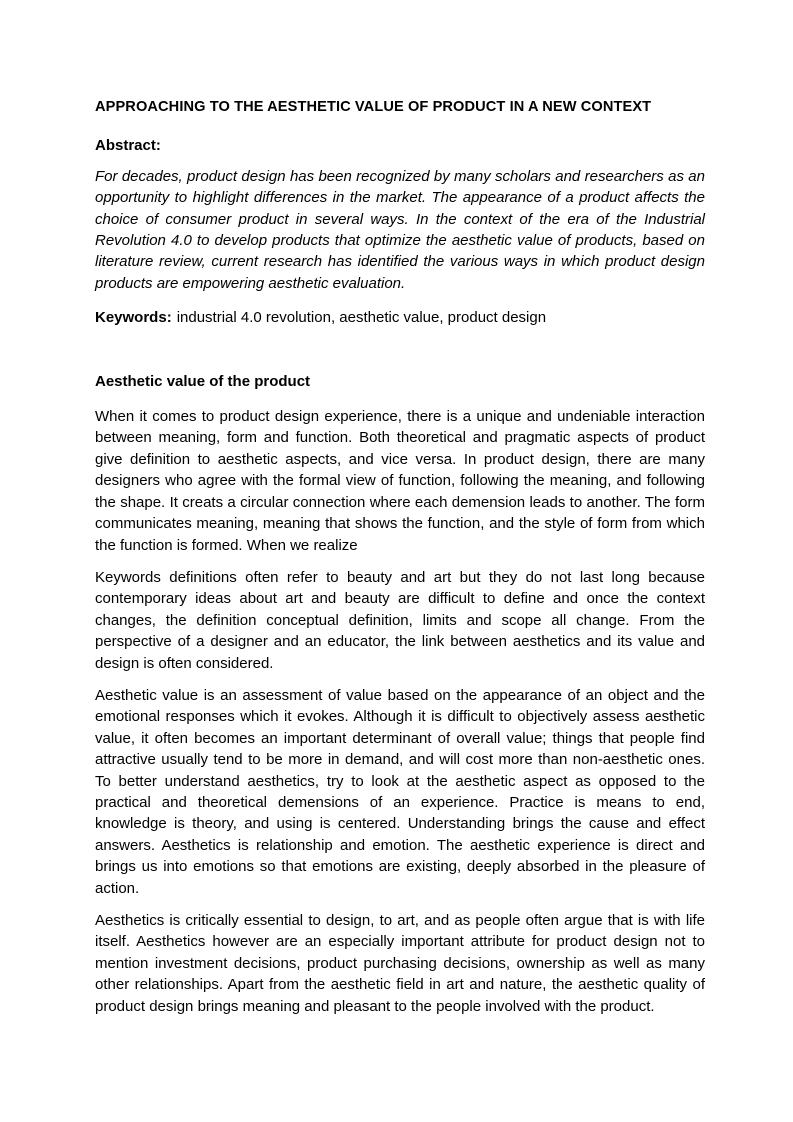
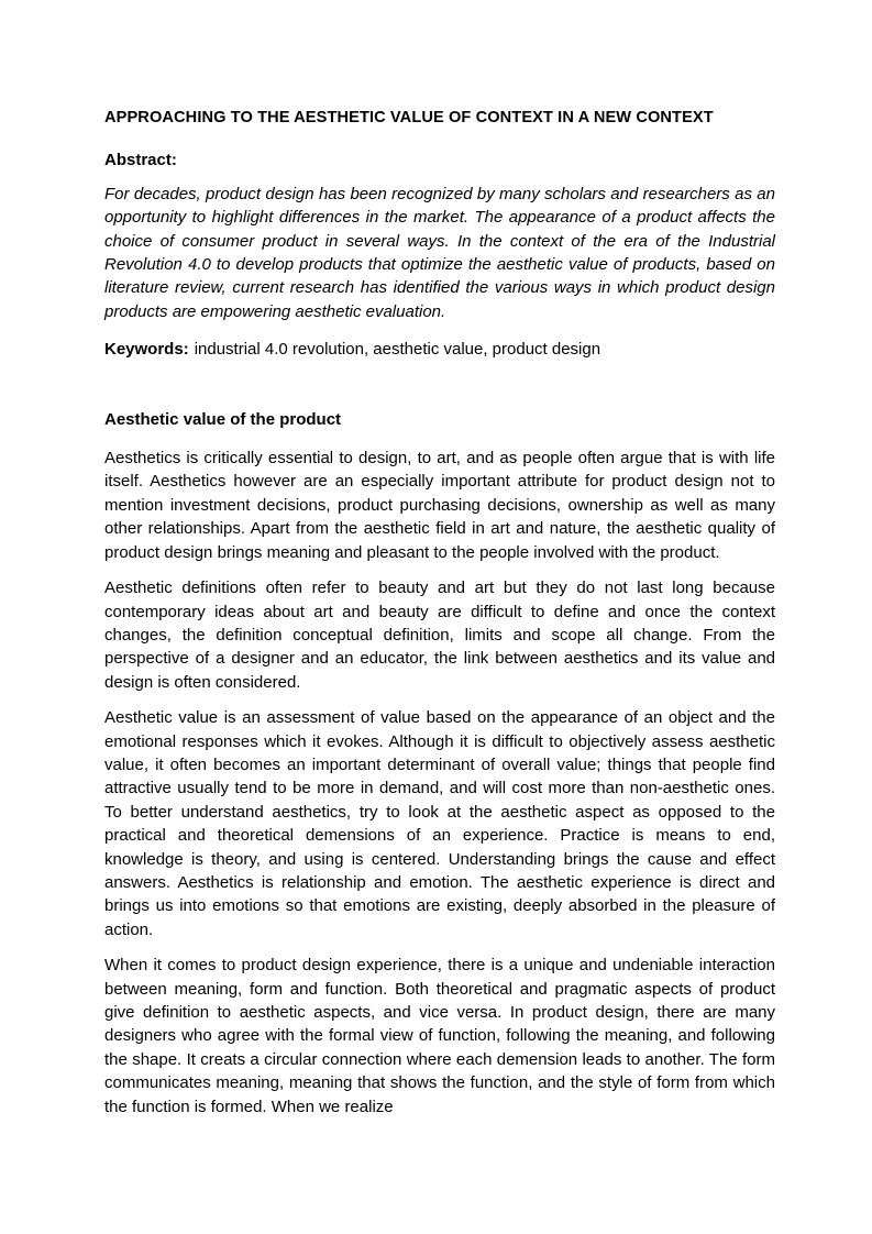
- APPROACHING TO THE AESTHETIC VALUE OF PRODUCT IN A NEW CONTEXT
+ APPROACHING TO THE AESTHETIC VALUE OF CONTEXT IN A NEW CONTEXT
  Abstract:
  For decades, product design has been recognized by many scholars and researchers as an opportunity to highlight differences in the market. The appearance of a product affects the choice of consumer product in several ways. In the context of the era of the Industrial Revolution 4.0 to develop products that optimize the aesthetic value of products, based on literature review, current research has identified the various ways in which product design products are empowering aesthetic evaluation.
  Keywords: industrial 4.0 revolution, aesthetic value, product design
  Aesthetic value of the product
- When it comes to product design experience, there is a unique and undeniable interaction between meaning, form and function. Both theoretical and pragmatic aspects of product give definition to aesthetic aspects, and vice versa. In product design, there are many designers who agree with the formal view of function, following the meaning, and following the shape. It creats a circular connection where each demension leads to another. The form communicates meaning, meaning that shows the function, and the style of form from which the function is formed. When we realize
+ Aesthetics is critically essential to design, to art, and as people often argue that is with life itself. Aesthetics however are an especially important attribute for product design not to mention investment decisions, product purchasing decisions, ownership as well as many other relationships. Apart from the aesthetic field in art and nature, the aesthetic quality of product design brings meaning and pleasant to the people involved with the product.
- Keywords definitions often refer to beauty and art but they do not last long because contemporary ideas about art and beauty are difficult to define and once the context changes, the definition conceptual definition, limits and scope all change. From the perspective of a designer and an educator, the link between aesthetics and its value and design is often considered.
+ Aesthetic definitions often refer to beauty and art but they do not last long because contemporary ideas about art and beauty are difficult to define and once the context changes, the definition conceptual definition, limits and scope all change. From the perspective of a designer and an educator, the link between aesthetics and its value and design is often considered.
  Aesthetic value is an assessment of value based on the appearance of an object and the emotional responses which it evokes. Although it is difficult to objectively assess aesthetic value, it often becomes an important determinant of overall value; things that people find attractive usually tend to be more in demand, and will cost more than non-aesthetic ones. To better understand aesthetics, try to look at the aesthetic aspect as opposed to the practical and theoretical demensions of an experience. Practice is means to end, knowledge is theory, and using is centered. Understanding brings the cause and effect answers. Aesthetics is relationship and emotion. The aesthetic experience is direct and brings us into emotions so that emotions are existing, deeply absorbed in the pleasure of action.
- Aesthetics is critically essential to design, to art, and as people often argue that is with life itself. Aesthetics however are an especially important attribute for product design not to mention investment decisions, product purchasing decisions, ownership as well as many other relationships. Apart from the aesthetic field in art and nature, the aesthetic quality of product design brings meaning and pleasant to the people involved with the product.
+ When it comes to product design experience, there is a unique and undeniable interaction between meaning, form and function. Both theoretical and pragmatic aspects of product give definition to aesthetic aspects, and vice versa. In product design, there are many designers who agree with the formal view of function, following the meaning, and following the shape. It creats a circular connection where each demension leads to another. The form communicates meaning, meaning that shows the function, and the style of form from which the function is formed. When we realize
